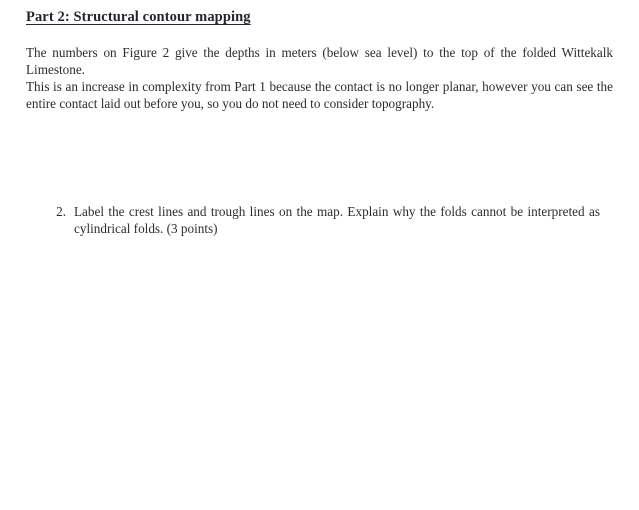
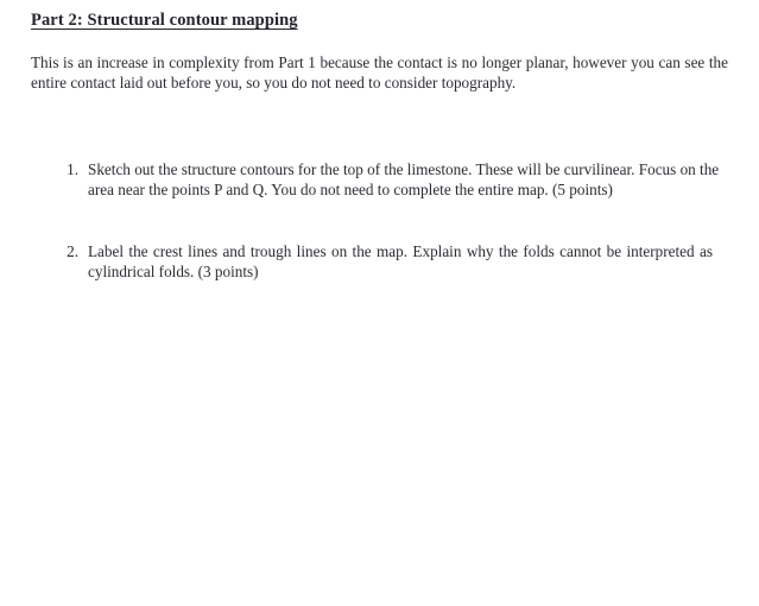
  Part 2: Structural contour mapping
- The numbers on Figure 2 give the depths in meters (below sea level) to the top of the folded Wittekalk Limestone.
  This is an increase in complexity from Part 1 because the contact is no longer planar, however you can see the entire contact laid out before you, so you do not need to consider topography.
+ 1.
+ Sketch out the structure contours for the top of the limestone. These will be curvilinear. Focus on the area near the points P and Q. You do not need to complete the entire map. (5 points)
  2.
  Label the crest lines and trough lines on the map. Explain why the folds cannot be interpreted as cylindrical folds. (3 points)
